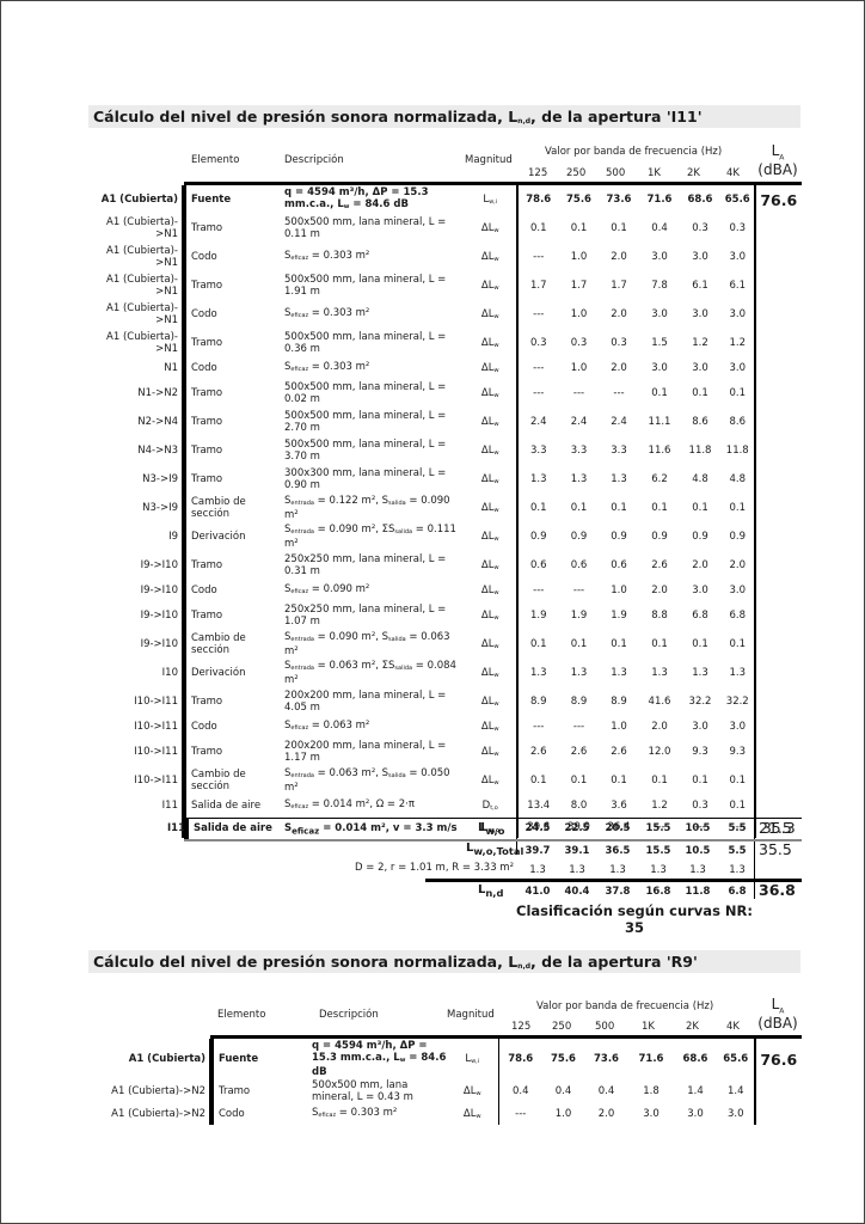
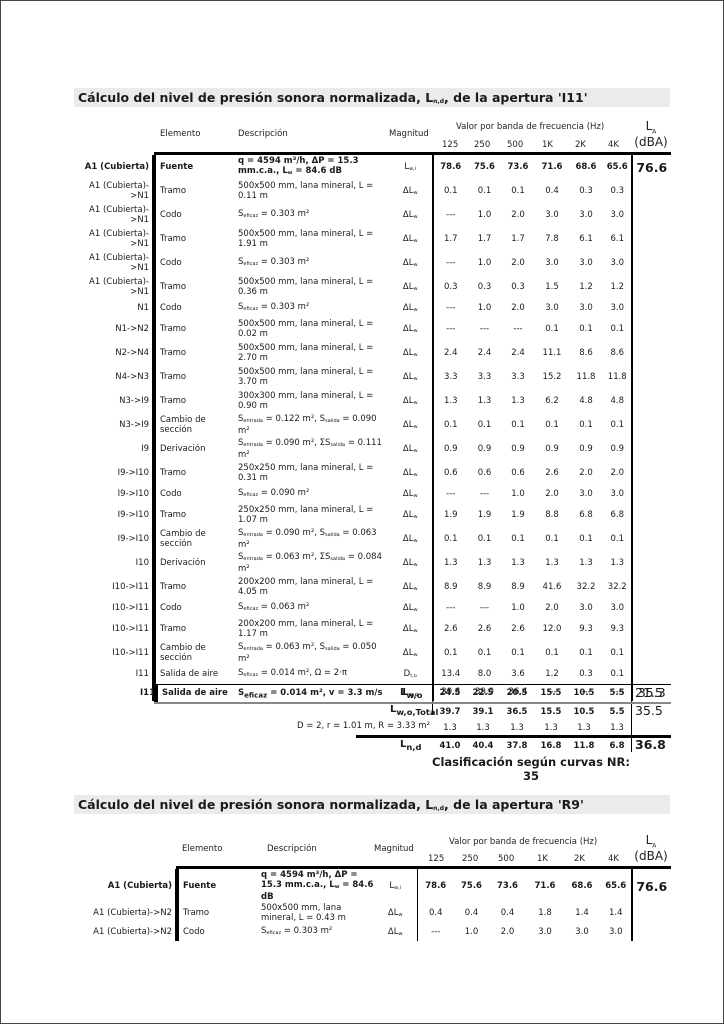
  Cálculo del nivel de presión sonora normalizada, L , de la apertura 'I11'
  Elemento
  Descripción
  Magnitud
  Valor por banda de frecuencia (Hz)
  125
  250
  500
  1K
  2K
  4K
  (dBA)
  A1 (Cubierta)	Fuente	q = 4594 m³/h, ΔP = 15.3 mm.c.a., L = 84.6 dB	L	78.6	75.6	73.6	71.6	68.6	65.6	76.6
  A1 (Cubierta)->N1	Tramo	500x500 mm, lana mineral, L = 0.11 m	ΔL	0.1	0.1	0.1	0.4	0.3	0.3
  A1 (Cubierta)->N1	Codo	S = 0.303 m²	ΔL	---	1.0	2.0	3.0	3.0	3.0
  A1 (Cubierta)->N1	Tramo	500x500 mm, lana mineral, L = 1.91 m	ΔL	1.7	1.7	1.7	7.8	6.1	6.1
  A1 (Cubierta)->N1	Codo	S = 0.303 m²	ΔL	---	1.0	2.0	3.0	3.0	3.0
  A1 (Cubierta)->N1	Tramo	500x500 mm, lana mineral, L = 0.36 m	ΔL	0.3	0.3	0.3	1.5	1.2	1.2
  N1	Codo	S = 0.303 m²	ΔL	---	1.0	2.0	3.0	3.0	3.0
  N1->N2	Tramo	500x500 mm, lana mineral, L = 0.02 m	ΔL	---	---	---	0.1	0.1	0.1
  N2->N4	Tramo	500x500 mm, lana mineral, L = 2.70 m	ΔL	2.4	2.4	2.4	11.1	8.6	8.6
- N4->N3	Tramo	500x500 mm, lana mineral, L = 3.70 m	ΔL	3.3	3.3	3.3	11.6	11.8	11.8
+ N4->N3	Tramo	500x500 mm, lana mineral, L = 3.70 m	ΔL	3.3	3.3	3.3	15.2	11.8	11.8
  N3->I9	Tramo	300x300 mm, lana mineral, L = 0.90 m	ΔL	1.3	1.3	1.3	6.2	4.8	4.8
  N3->I9	Cambio de sección	S = 0.122 m², S = 0.090 m²	ΔL	0.1	0.1	0.1	0.1	0.1	0.1
  I9	Derivación	S = 0.090 m², ΣS = 0.111 m²	ΔL	0.9	0.9	0.9	0.9	0.9	0.9
  I9->I10	Tramo	250x250 mm, lana mineral, L = 0.31 m	ΔL	0.6	0.6	0.6	2.6	2.0	2.0
  I9->I10	Codo	S = 0.090 m²	ΔL	---	---	1.0	2.0	3.0	3.0
  I9->I10	Tramo	250x250 mm, lana mineral, L = 1.07 m	ΔL	1.9	1.9	1.9	8.8	6.8	6.8
  I9->I10	Cambio de sección	S = 0.090 m², S = 0.063 m²	ΔL	0.1	0.1	0.1	0.1	0.1	0.1
  I10	Derivación	S = 0.063 m², ΣS = 0.084 m²	ΔL	1.3	1.3	1.3	1.3	1.3	1.3
  I10->I11	Tramo	200x200 mm, lana mineral, L = 4.05 m	ΔL	8.9	8.9	8.9	41.6	32.2	32.2
  I10->I11	Codo	S = 0.063 m²	ΔL	---	---	1.0	2.0	3.0	3.0
  I10->I11	Tramo	200x200 mm, lana mineral, L = 1.17 m	ΔL	2.6	2.6	2.6	12.0	9.3	9.3
  I10->I11	Cambio de sección	S = 0.063 m², S = 0.050 m²	ΔL	0.1	0.1	0.1	0.1	0.1	0.1
  I11	Salida de aire	S = 0.014 m², Ω = 2·π	D	13.4	8.0	3.6	1.2	0.3	0.1
  			L	39.6	39.0	36.4	---	---	---	35.3
  I11
  Salida de aire
  Seficaz = 0.014 m², v = 3.3 m/s
  Lw,o
  21.5
  24.5
  22.5
  20.5
  15.5
  10.5
  5.5
  Lw,o,Total
  35.5
  39.7
  39.1
  36.5
  15.5
  10.5
  5.5
  D = 2, r = 1.01 m, R = 3.33 m²
  1.3
  1.3
  1.3
  1.3
  1.3
  1.3
  Ln,d
  36.8
  41.0
  40.4
  37.8
  16.8
  11.8
  6.8
  Clasificación según curvas NR:
  35
  Cálculo del nivel de presión sonora normalizada, L , de la apertura 'R9'
  Elemento
  Descripción
  Magnitud
  Valor por banda de frecuencia (Hz)
  125
  250
  500
  1K
  2K
  4K
  (dBA)
  A1 (Cubierta)	Fuente	q = 4594 m³/h, ΔP = 15.3 mm.c.a., L = 84.6 dB	L	78.6	75.6	73.6	71.6	68.6	65.6	76.6
  A1 (Cubierta)->N2	Tramo	500x500 mm, lana mineral, L = 0.43 m	ΔL	0.4	0.4	0.4	1.8	1.4	1.4
  A1 (Cubierta)->N2	Codo	S = 0.303 m²	ΔL	---	1.0	2.0	3.0	3.0	3.0
